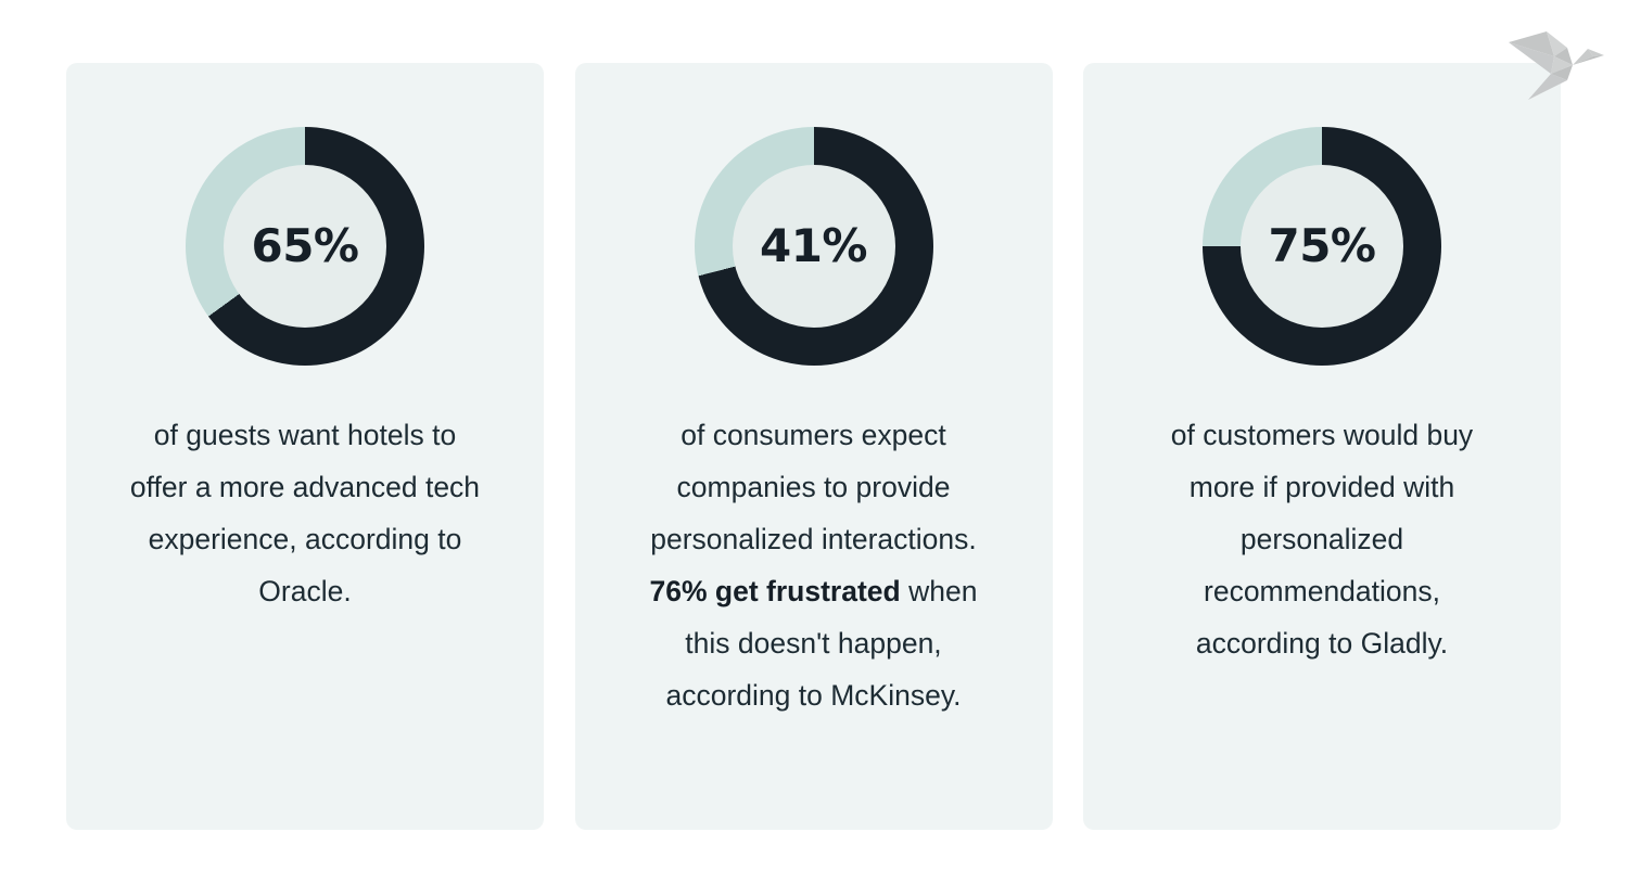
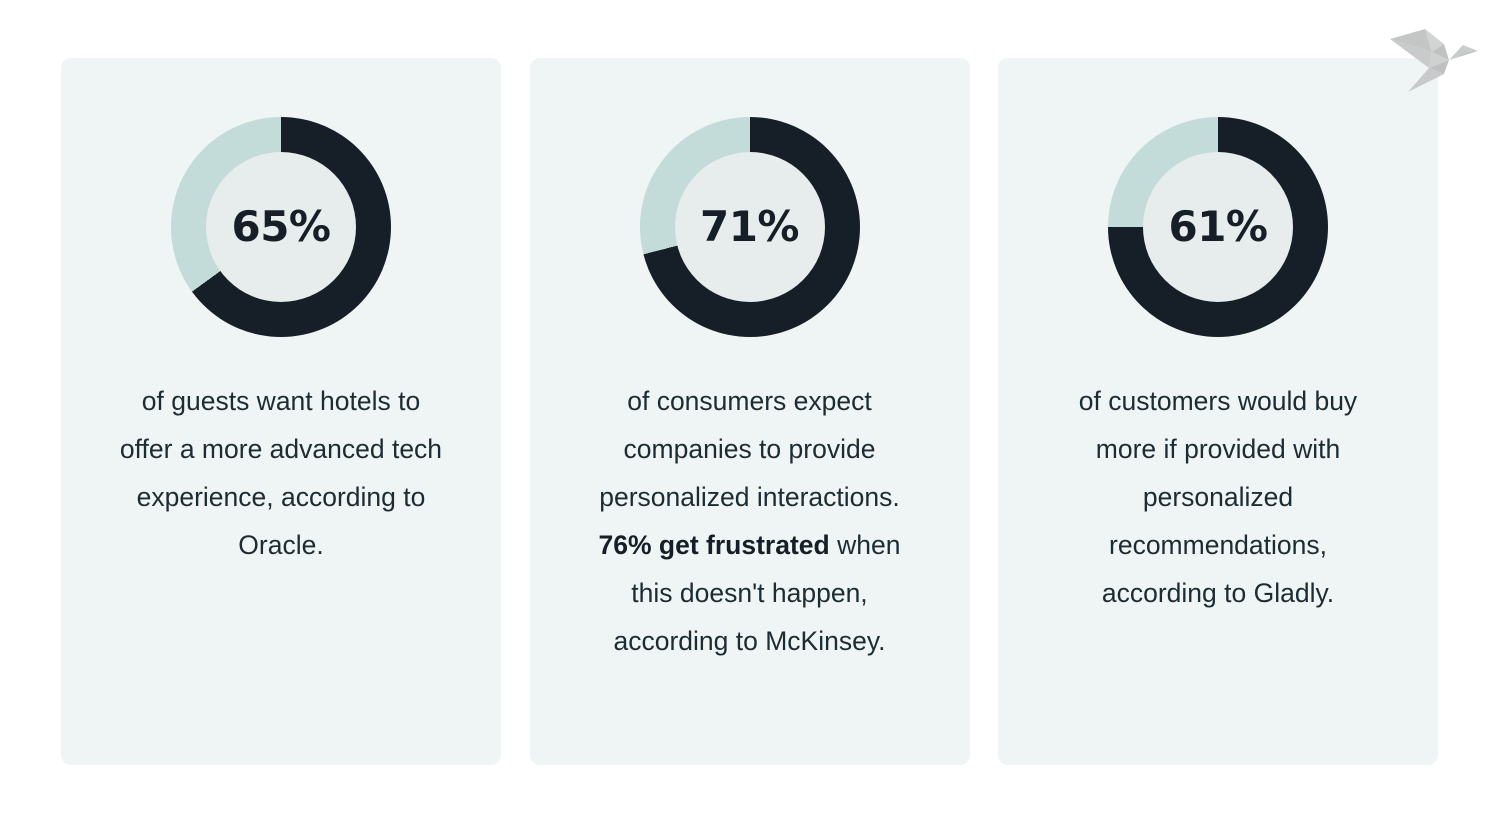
  65%
  of guests want hotels to offer a more advanced tech experience, according to Oracle.
- 41%
+ 71%
  of consumers expect companies to provide personalized interactions. 76% get frustrated when this doesn't happen, according to McKinsey.
- 75%
+ 61%
  of customers would buy more if provided with personalized recommendations, according to Gladly.
